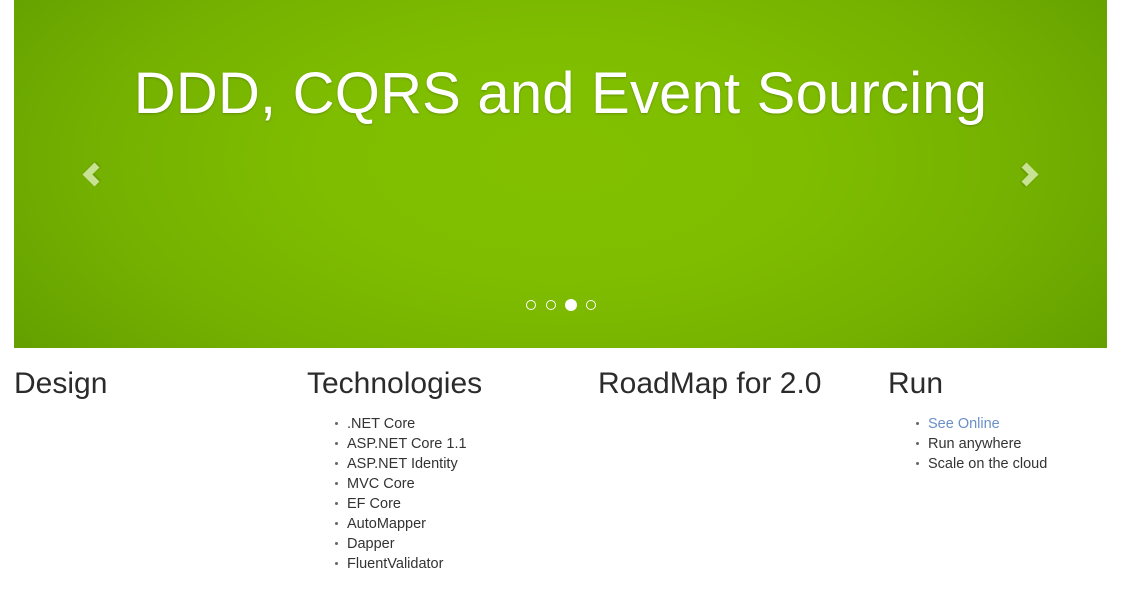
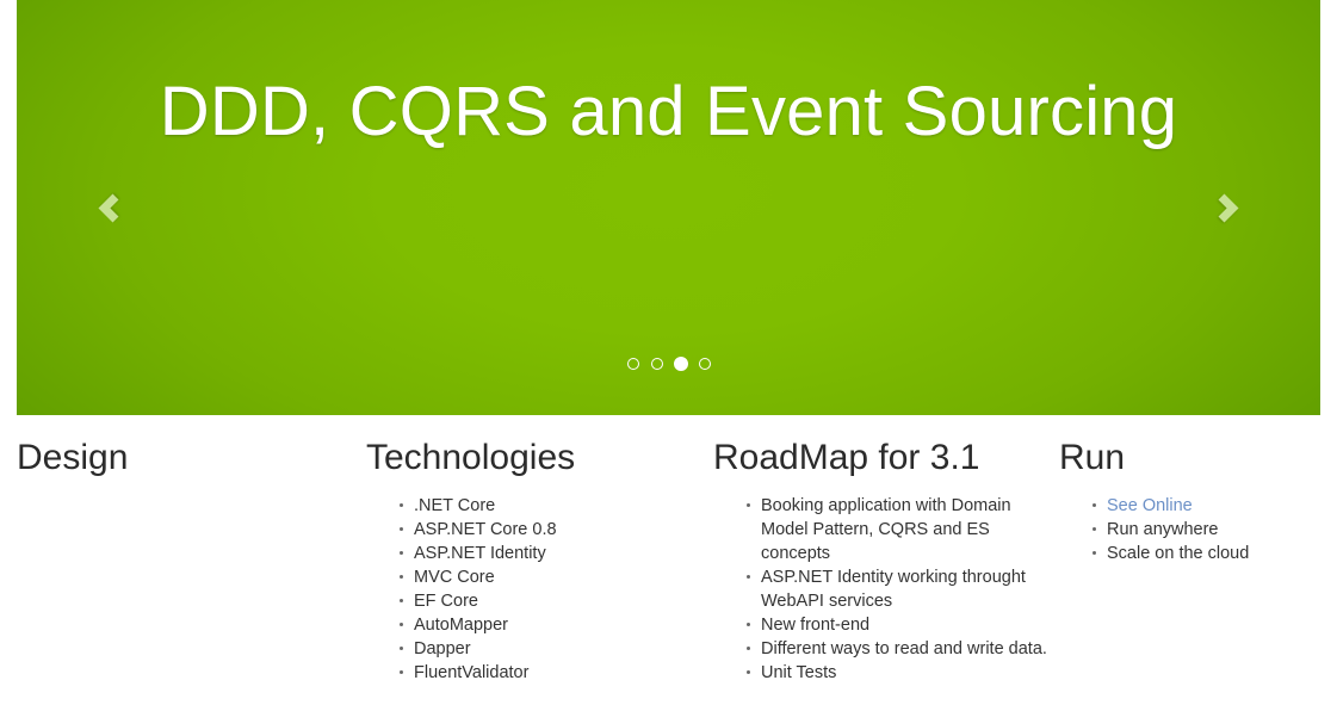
  DDD, CQRS and Event Sourcing
  Design
  Technologies
  .NET Core
- ASP.NET Core 1.1
+ ASP.NET Core 0.8
  ASP.NET Identity
  MVC Core
  EF Core
  AutoMapper
  Dapper
  FluentValidator
- RoadMap for 2.0
+ RoadMap for 3.1
+ Booking application with Domain Model Pattern, CQRS and ES concepts
+ ASP.NET Identity working throught WebAPI services
+ New front-end
+ Different ways to read and write data.
+ Unit Tests
  Run
  See Online
  Run anywhere
  Scale on the cloud
